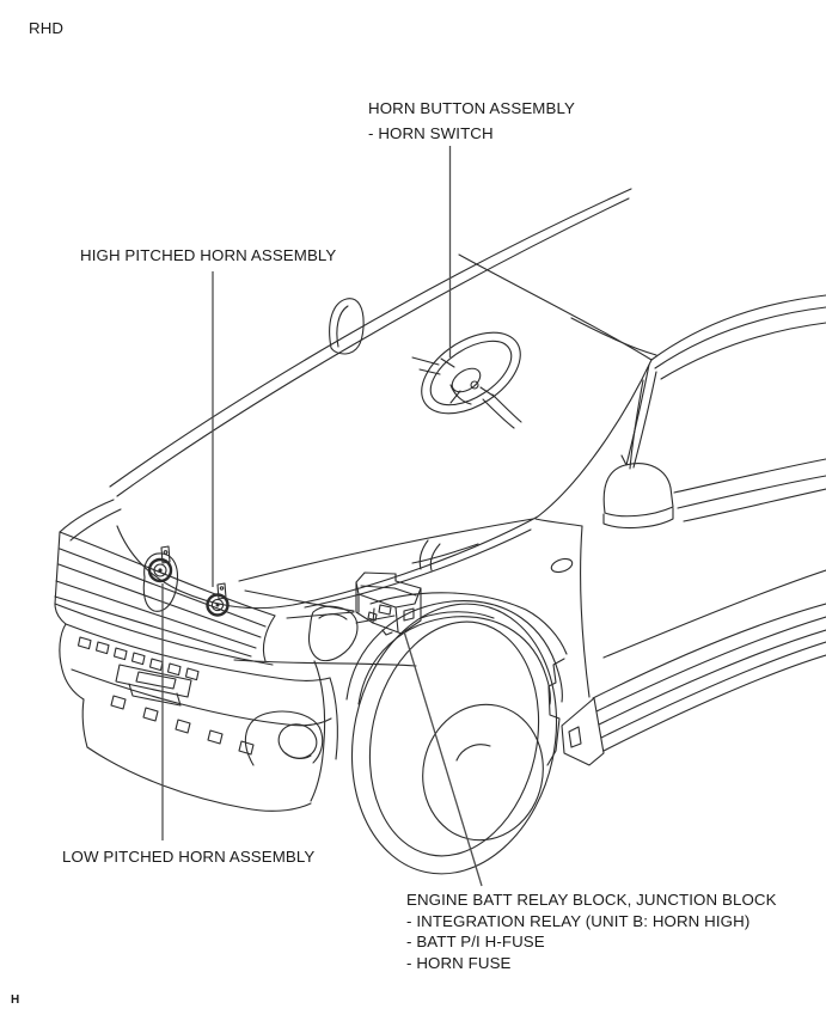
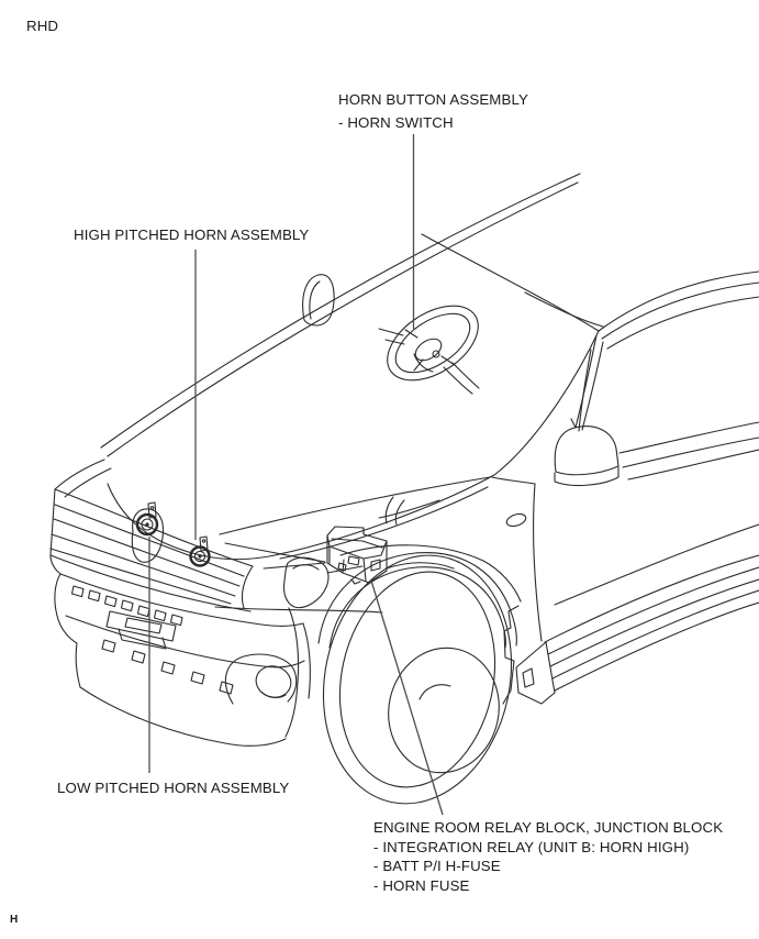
  RHD
  HORN BUTTON ASSEMBLY
  - HORN SWITCH
  HIGH PITCHED HORN ASSEMBLY
  LOW PITCHED HORN ASSEMBLY
- ENGINE BATT RELAY BLOCK, JUNCTION BLOCK
+ ENGINE ROOM RELAY BLOCK, JUNCTION BLOCK
  - INTEGRATION RELAY (UNIT B: HORN HIGH)
  - BATT P/I H-FUSE
  - HORN FUSE
  H
